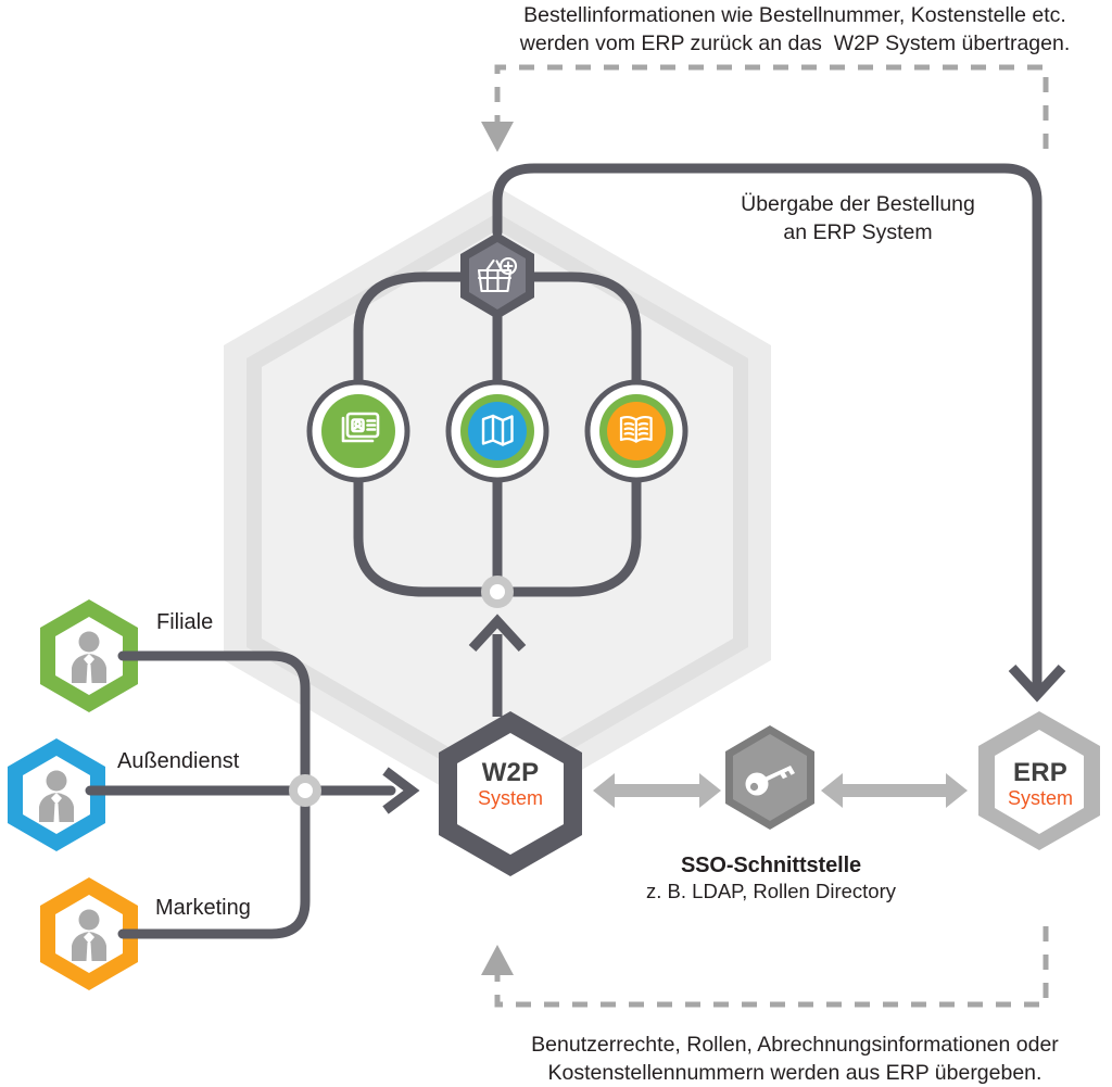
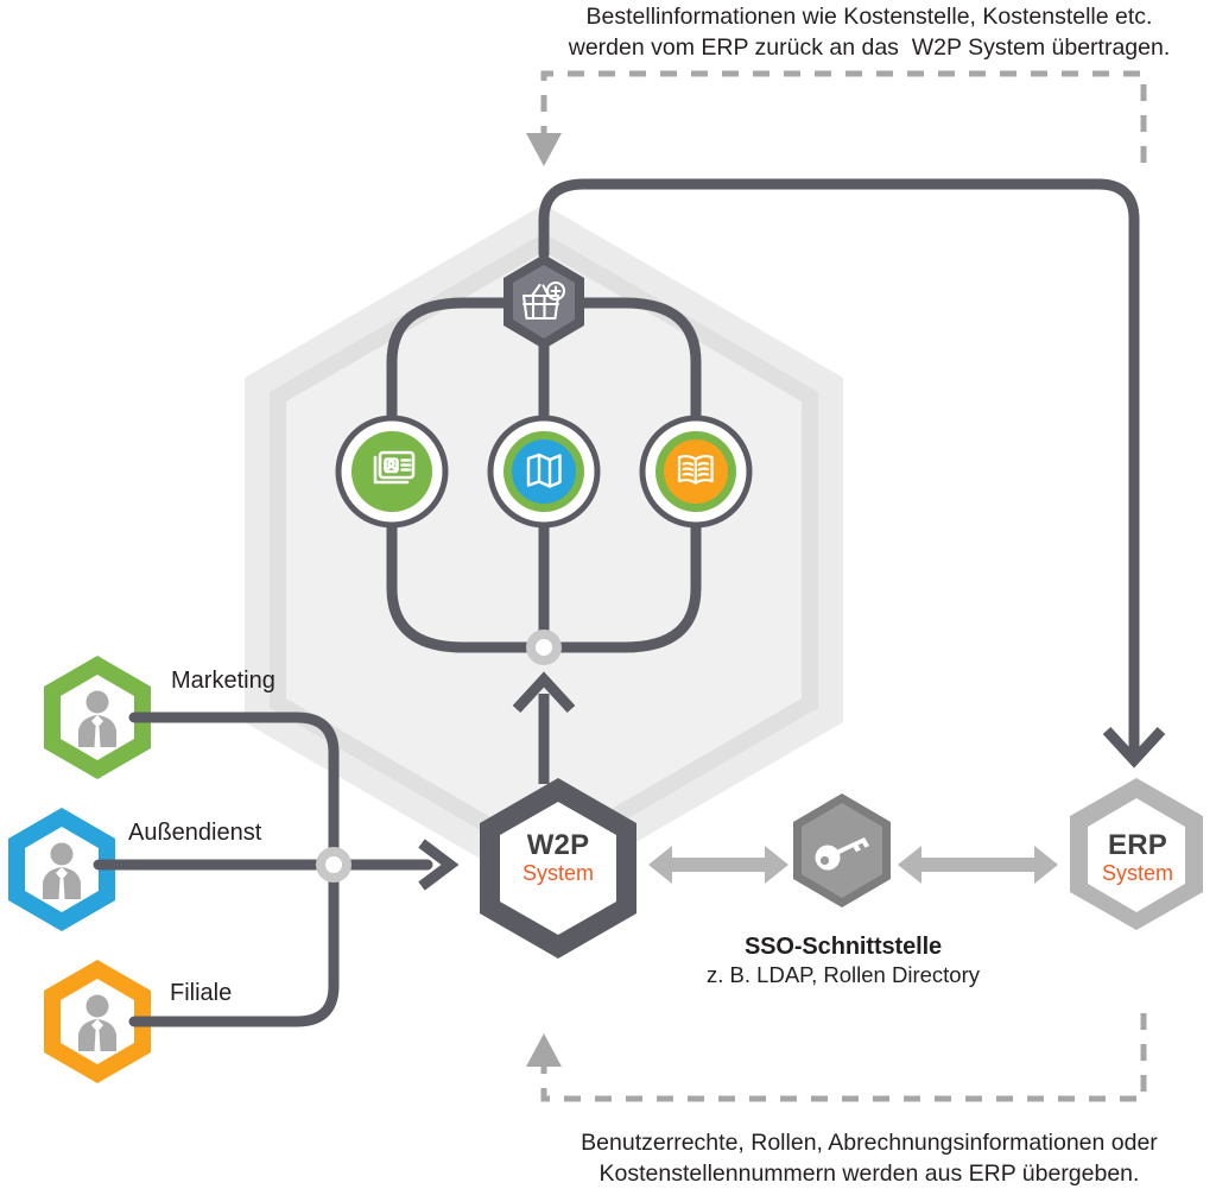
- Bestellinformationen wie Bestellnummer, Kostenstelle etc. werden vom ERP zurück an das W2P System übertragen.
+ Bestellinformationen wie Kostenstelle, Kostenstelle etc. werden vom ERP zurück an das W2P System übertragen.
- Übergabe der Bestellung an ERP System
  Benutzerrechte, Rollen, Abrechnungsinformationen oder Kostenstellennummern werden aus ERP übergeben.
  SSO-Schnittstelle
  z. B. LDAP, Rollen Directory
- Filiale
+ Marketing
  Außendienst
- Marketing
+ Filiale
  W2P
  System
  ERP
  System
